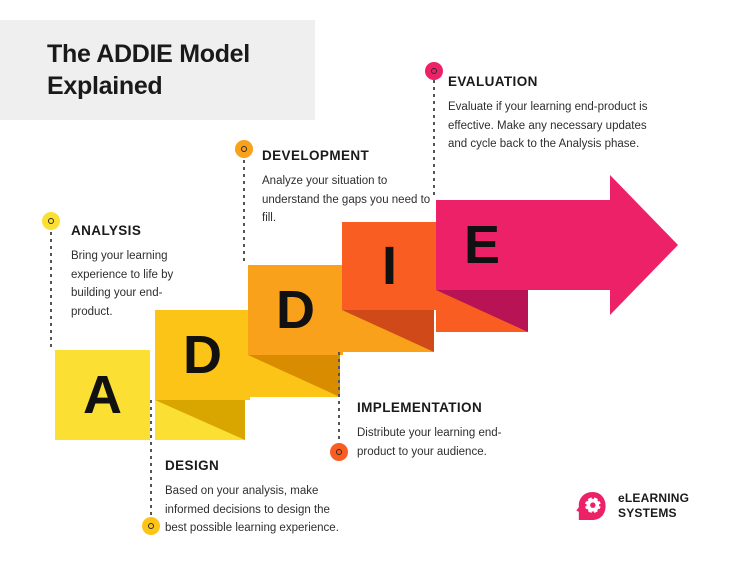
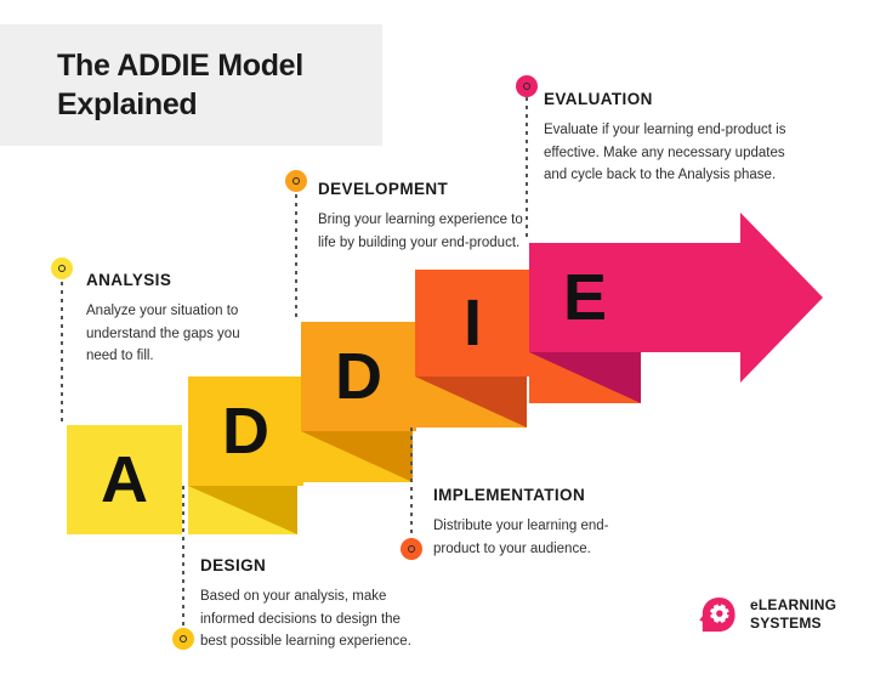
  The ADDIE Model
  Explained
  A
  D
  D
  I
  E
  ANALYSIS
- Bring your learning experience to life by building your end-product.
+ Analyze your situation to understand the gaps you need to fill.
  DESIGN
  Based on your analysis, make informed decisions to design the best possible learning experience.
  DEVELOPMENT
- Analyze your situation to understand the gaps you need to fill.
+ Bring your learning experience to life by building your end-product.
  IMPLEMENTATION
  Distribute your learning end-product to your audience.
  EVALUATION
  Evaluate if your learning end-product is effective. Make any necessary updates and cycle back to the Analysis phase.
  eLEARNING
  SYSTEMS
